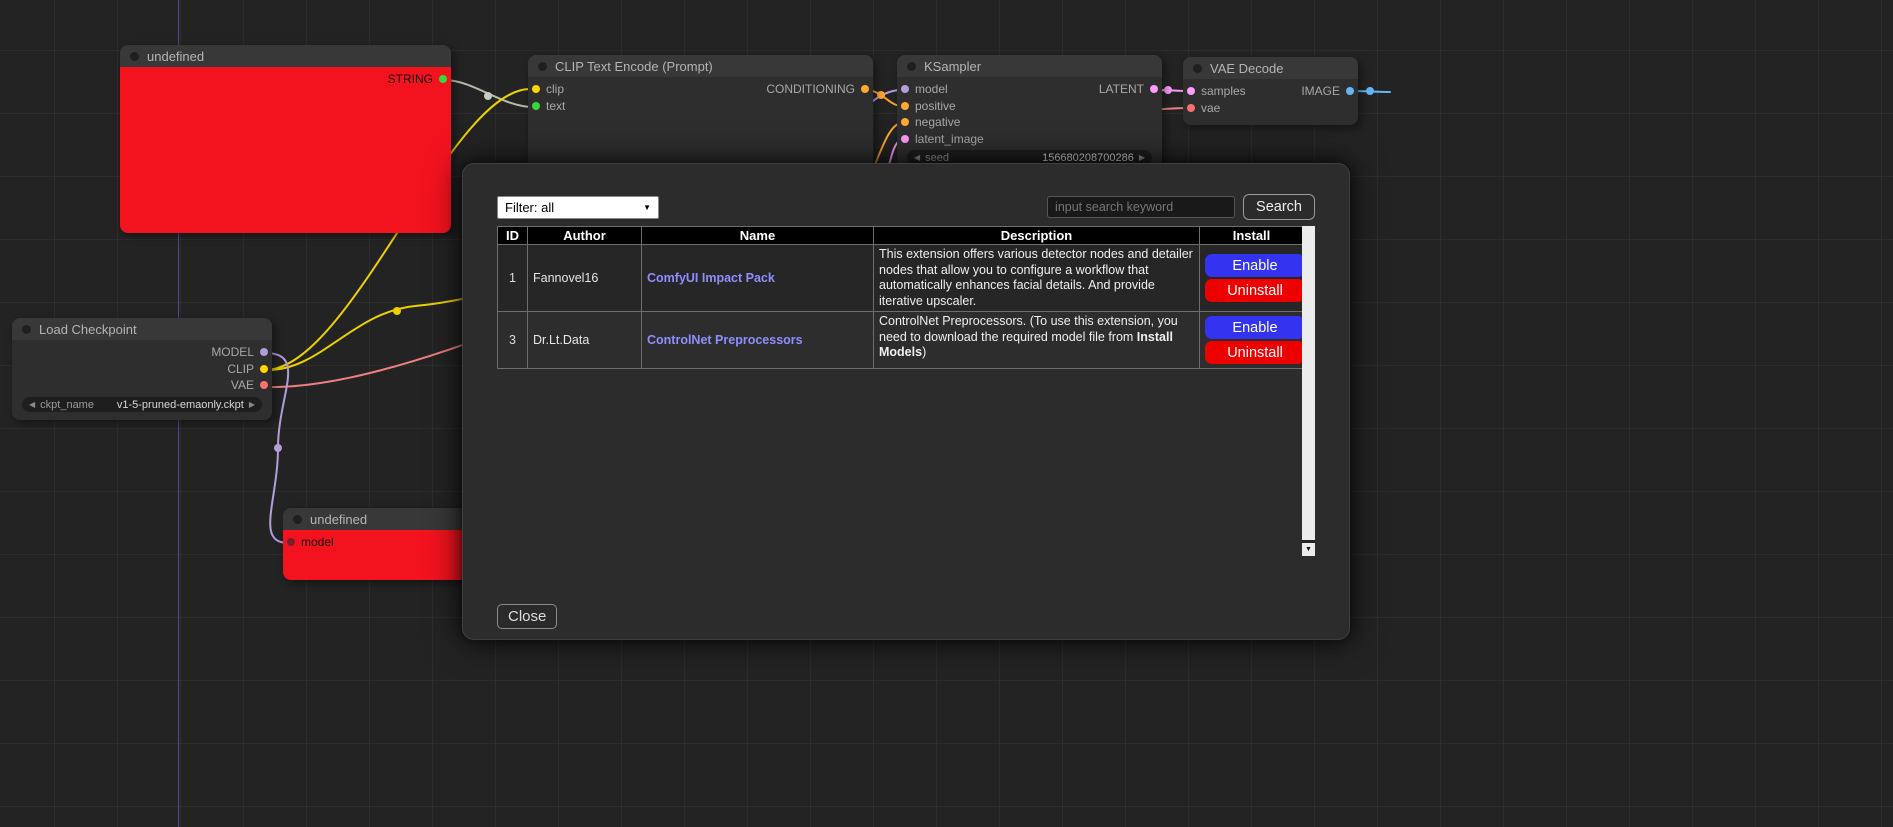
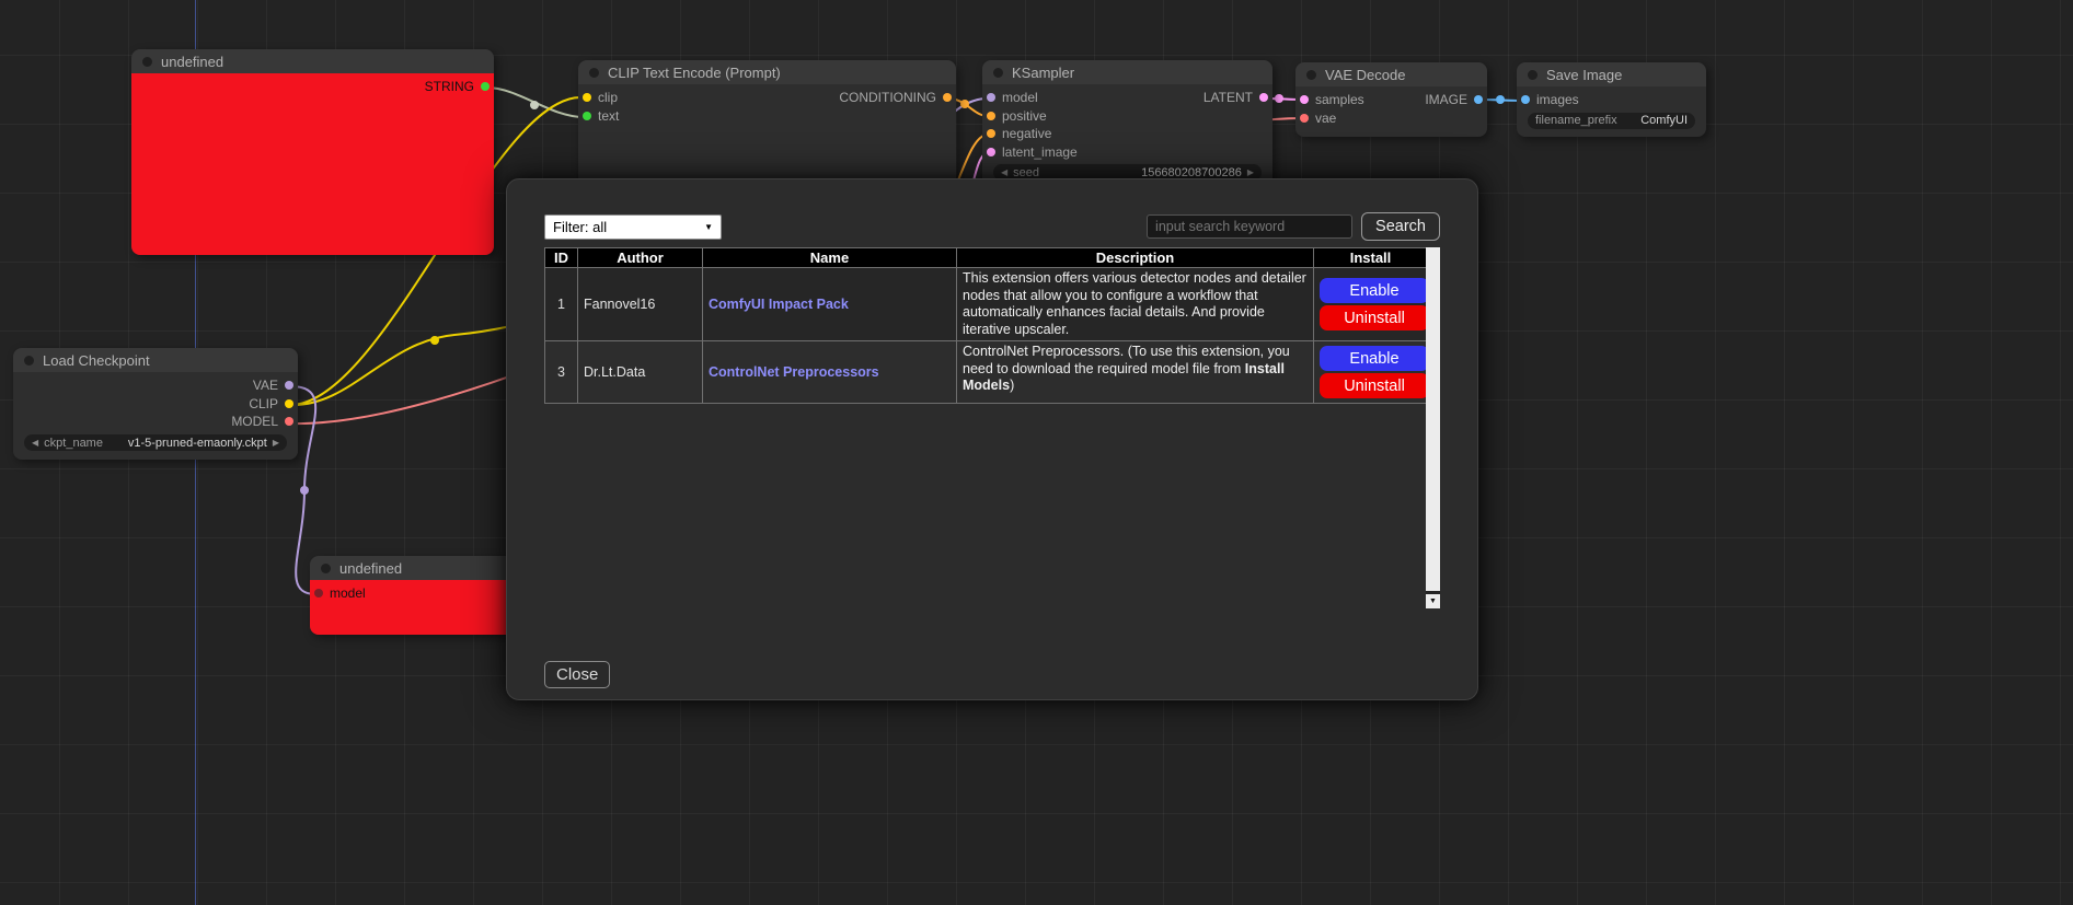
  undefined
  STRING
  CLIP Text Encode (Prompt)
  clip
  text
  CONDITIONING
  KSampler
  model
  positive
  negative
  latent_image
  LATENT
  seed
  156680208700286
  VAE Decode
  samples
  vae
  IMAGE
+ Save Image
+ images
+ filename_prefix
+ ComfyUI
  Load Checkpoint
- MODEL
+ VAE
  CLIP
- VAE
+ MODEL
  ckpt_name
  v1-5-pruned-emaonly.ckpt
  undefined
  model
  Filter: all
  input search keyword
  Search
  ID	Author	Name	Description	Install
  1	Fannovel16	ComfyUI Impact Pack	This extension offers various detector nodes and detailer nodes that allow you to configure a workflow that automatically enhances facial details. And provide iterative upscaler.	Enable Uninstall
  3	Dr.Lt.Data	ControlNet Preprocessors	ControlNet Preprocessors. (To use this extension, you need to download the required model file from Install Models)	Enable Uninstall
  Close
